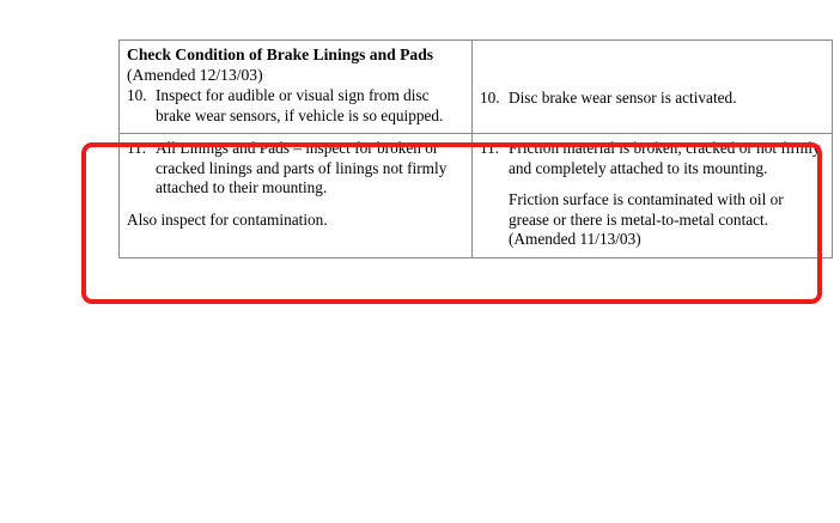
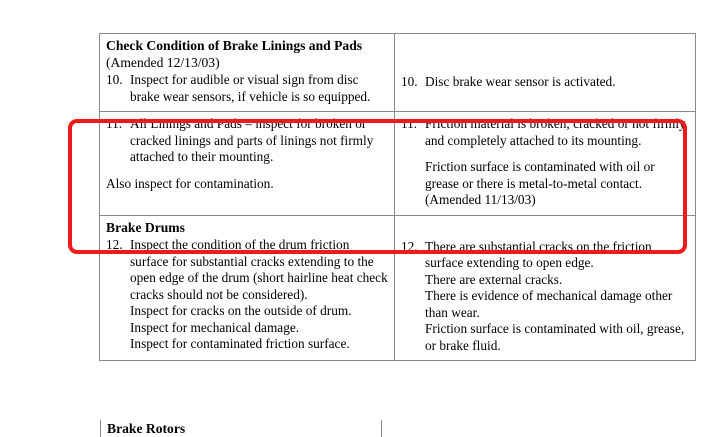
  Check Condition of Brake Linings and Pads (Amended 12/13/03) 10. Inspect for audible or visual sign from disc brake wear sensors, if vehicle is so equipped.	10. Disc brake wear sensor is activated.
  11. All Linings and Pads – inspect for broken or cracked linings and parts of linings not firmly attached to their mounting. Also inspect for contamination.	11. Friction material is broken, cracked or not firmly and completely attached to its mounting. Friction surface is contaminated with oil or grease or there is metal-to-metal contact. (Amended 11/13/03)
+ Brake Drums 12. Inspect the condition of the drum friction surface for substantial cracks extending to the open edge of the drum (short hairline heat check cracks should not be considered). Inspect for cracks on the outside of drum. Inspect for mechanical damage. Inspect for contaminated friction surface.	12. There are substantial cracks on the friction surface extending to open edge. There are external cracks. There is evidence of mechanical damage other than wear. Friction surface is contaminated with oil, grease, or brake fluid.
+ Brake Rotors
